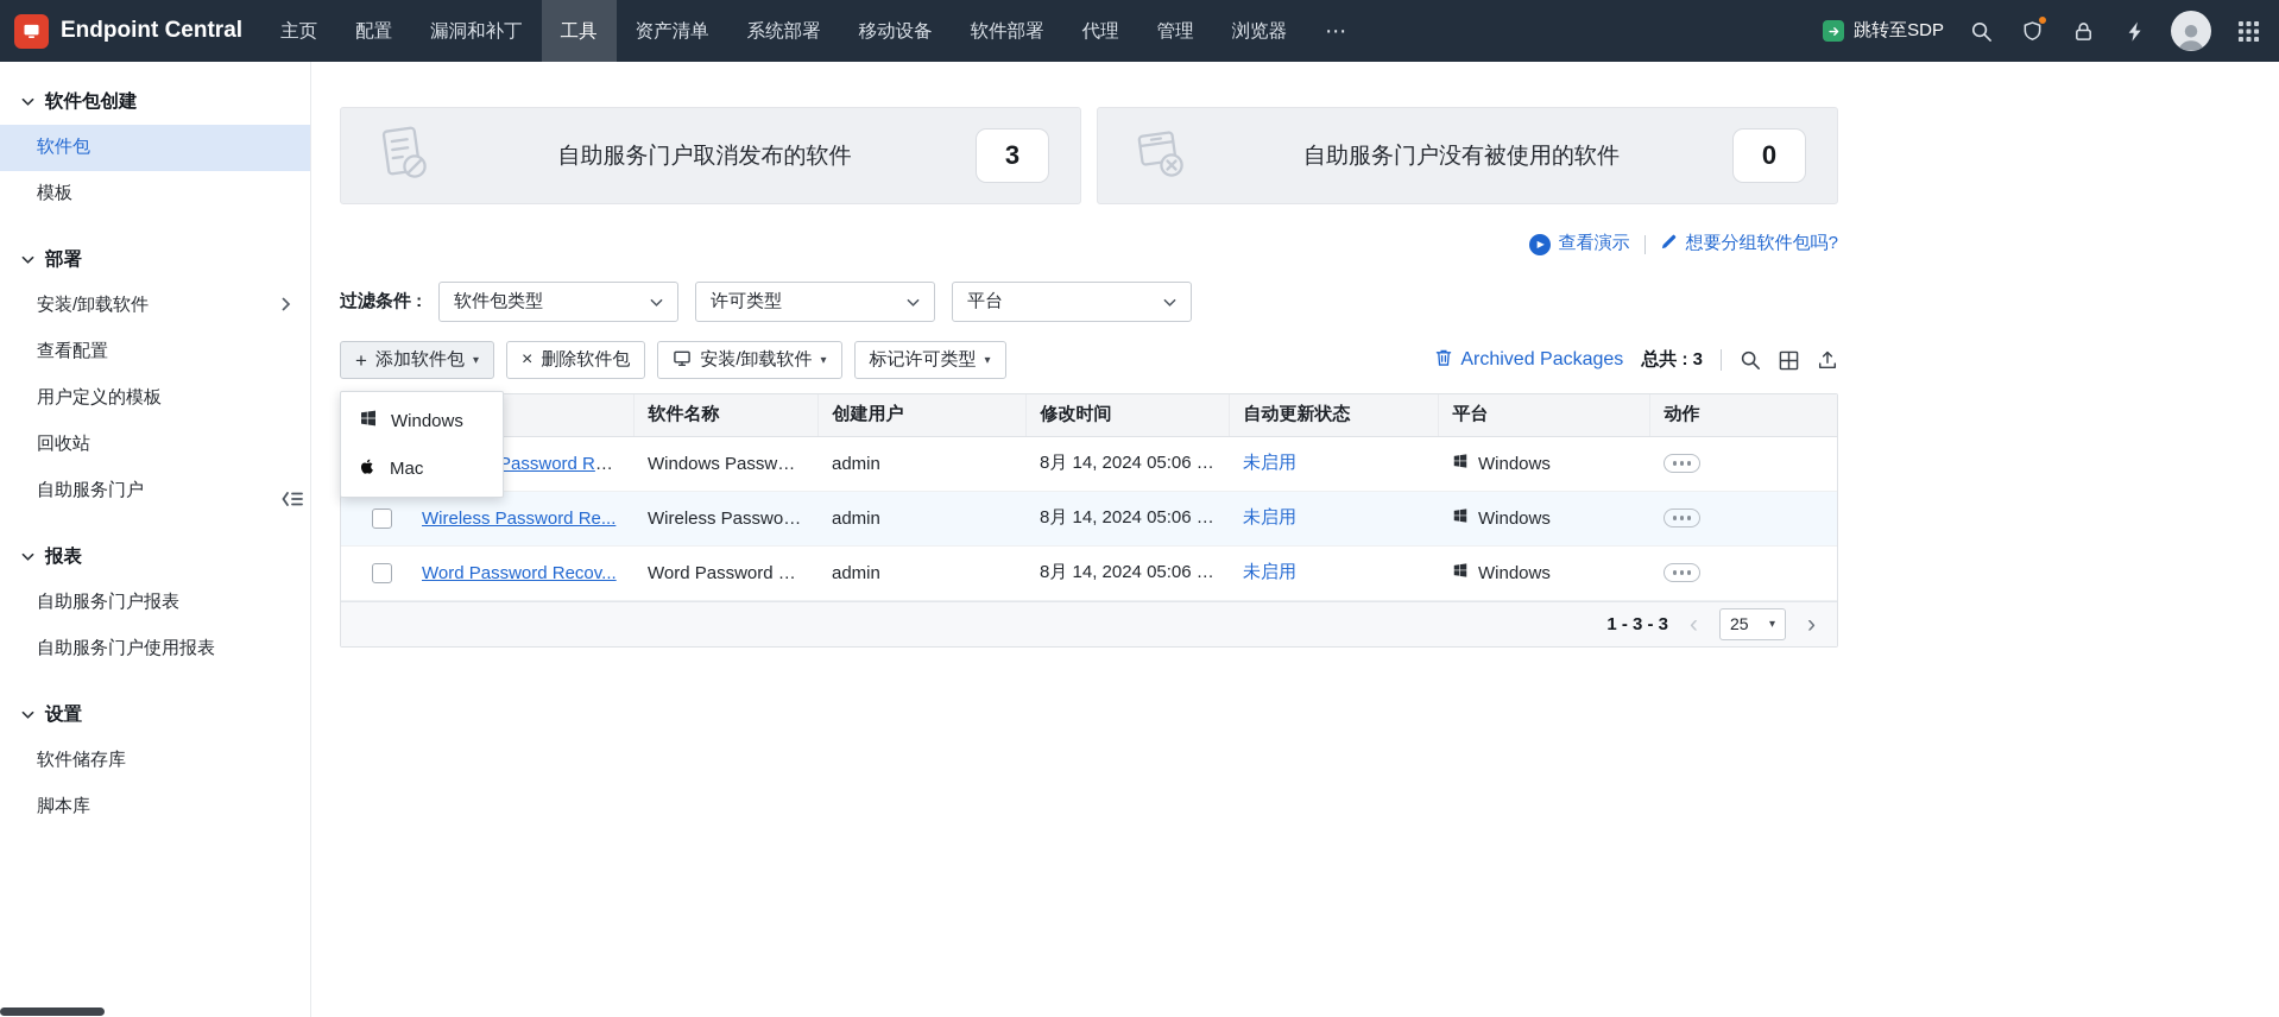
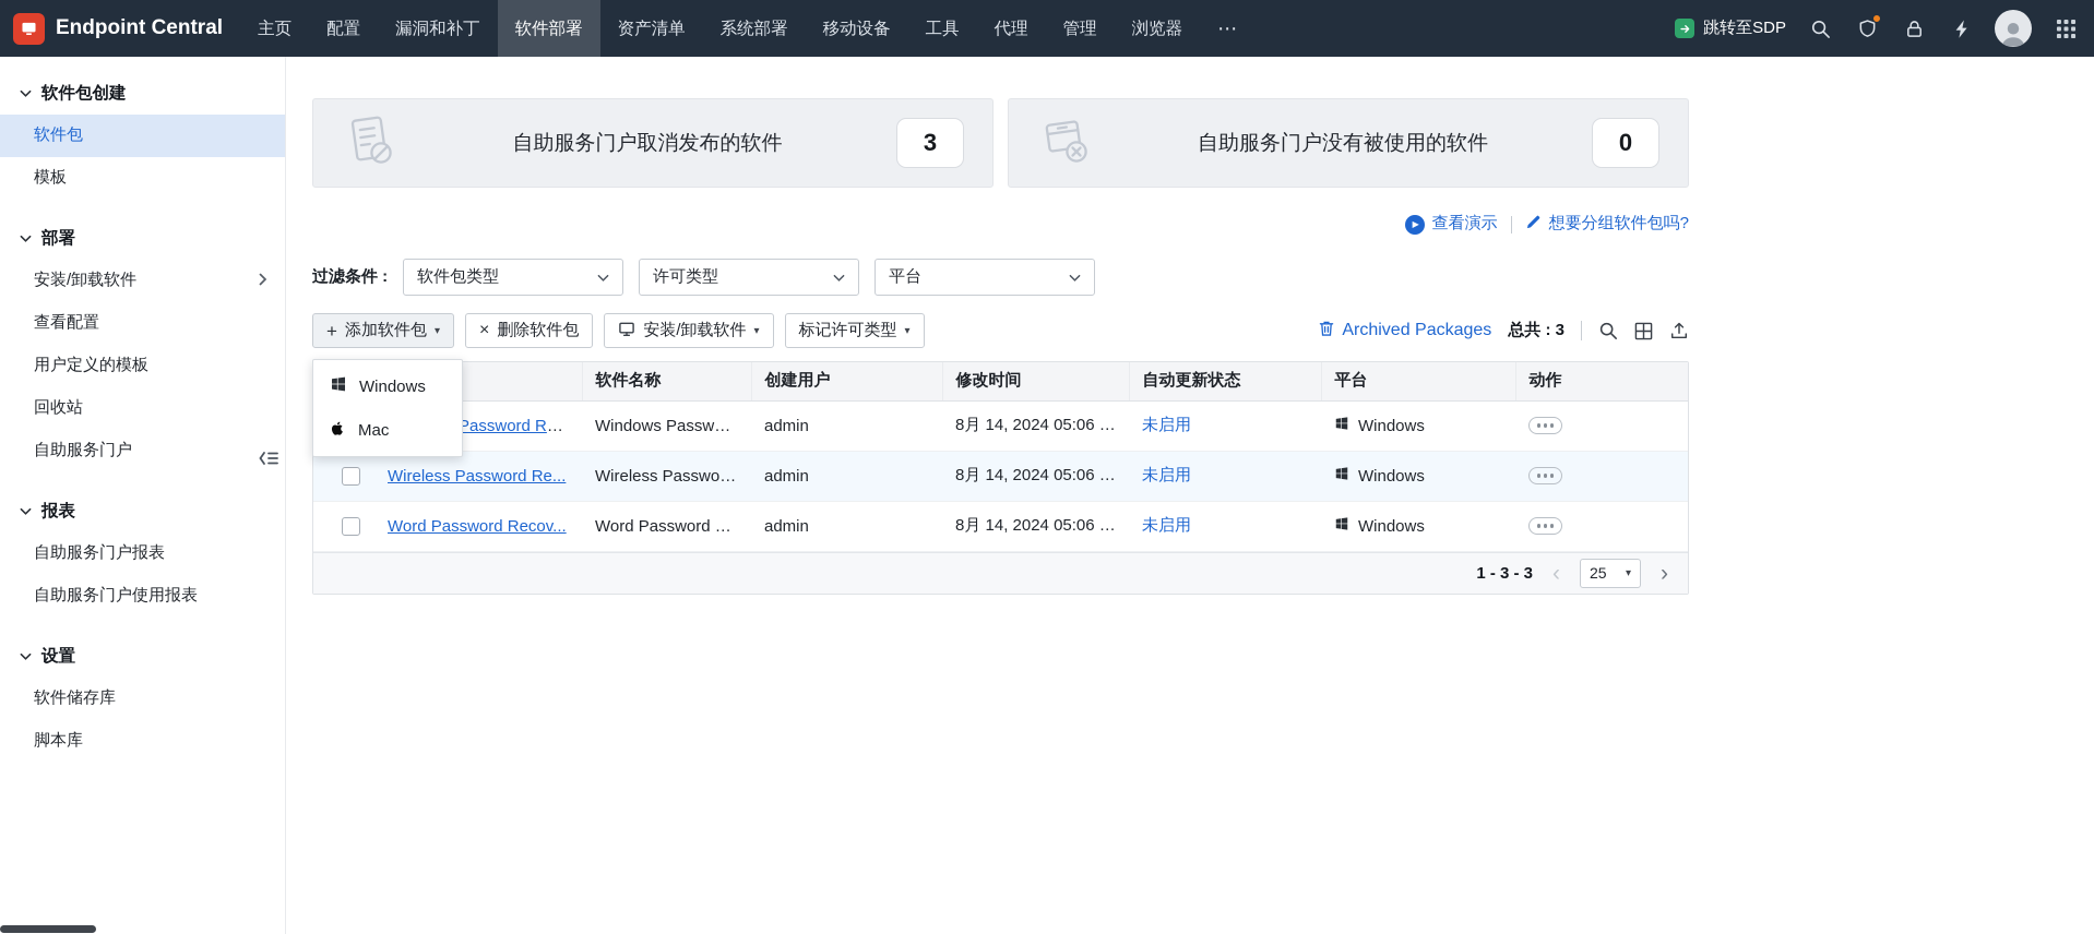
  Endpoint Central
  主页
  配置
  漏洞和补丁
- 工具
+ 软件部署
  资产清单
  系统部署
  移动设备
- 软件部署
+ 工具
  代理
  管理
  浏览器
  ⋯
  跳转至SDP
  软件包创建
  软件包
  模板
  部署
  安装/卸载软件
  查看配置
  用户定义的模板
  回收站
  自助服务门户
  报表
  自助服务门户报表
  自助服务门户使用报表
  设置
  软件储存库
  脚本库
  自助服务门户取消发布的软件
  3
  自助服务门户没有被使用的软件
  0
  ▶
  查看演示
  想要分组软件包吗?
  过滤条件 :
  软件包类型
  许可类型
  平台
  +
  添加软件包
  ▾
  ×
  删除软件包
  安装/卸载软件
  ▾
  标记许可类型
  ▾
  Windows
  Mac
  Archived Packages
  总共 : 3
  		软件名称	创建用户	修改时间	自动更新状态	平台	动作
  	Password Re...	Windows Password R	admin	8月 14, 2024 05:06 下...	未启用	Windows
  	Wireless Password Re...	Wireless Password R	admin	8月 14, 2024 05:06 下...	未启用	Windows
  	Word Password Recov...	Word Password Reco	admin	8月 14, 2024 05:06 下...	未启用	Windows
  1 - 3 - 3
  ‹
  25
  ▾
  ›
